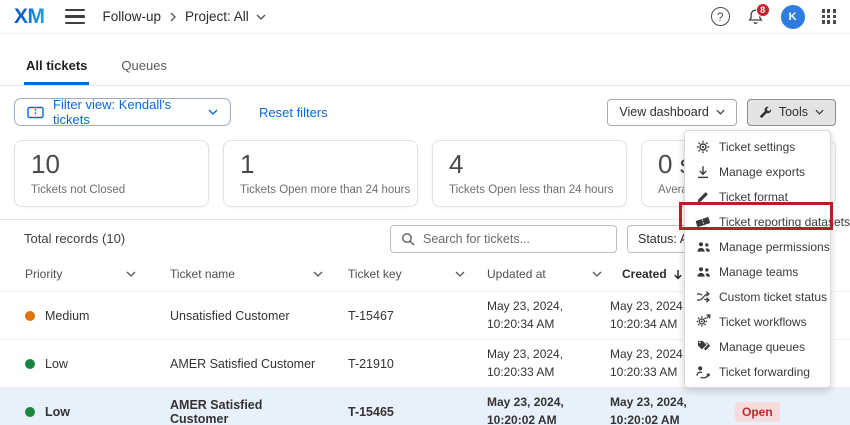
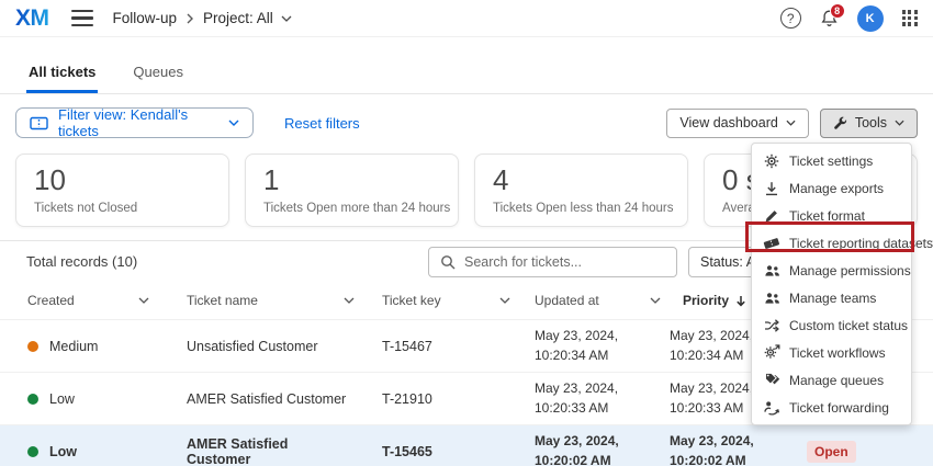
  XM
  Follow-up
  Project: All
  ?
  8
  K
  All tickets
  Queues
  Filter view: Kendall's tickets
  Reset filters
  View dashboard
  Tools
  10
  Tickets not Closed
  1
  Tickets Open more than 24 hours
  4
  Tickets Open less than 24 hours
  Total records (10)
  Search for tickets...
- Priority
+ Created
  Ticket name
  Ticket key
  Updated at
- Created
+ Priority
  Medium
  Unsatisfied Customer
  T-15467
  May 23, 2024, 10:20:34 AM
  May 23, 2024 10:20:34 AM
  Low
  AMER Satisfied Customer
  T-21910
  May 23, 2024, 10:20:33 AM
  May 23, 2024 10:20:33 AM
  Low
  AMER Satisfied Customer
  T-15465
  May 23, 2024, 10:20:02 AM
  May 23, 2024, 10:20:02 AM
  Open
  Ticket settings
  Manage exports
  Ticket format
  Ticket reporting datasets
  Manage permissions
  Manage teams
  Custom ticket status
  Ticket workflows
  Manage queues
  Ticket forwarding
